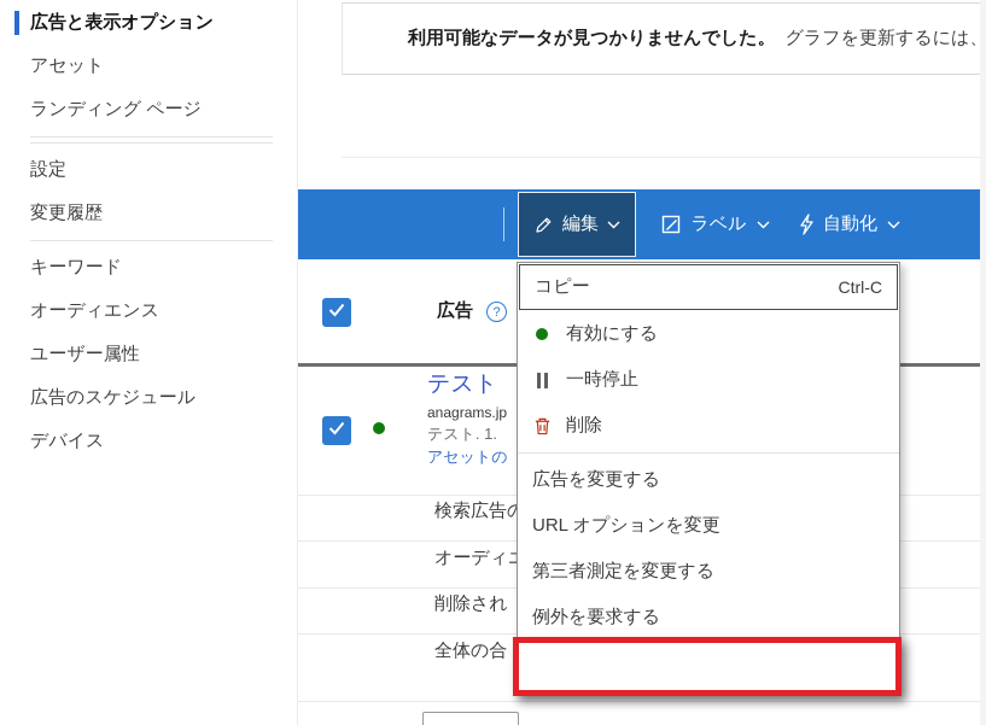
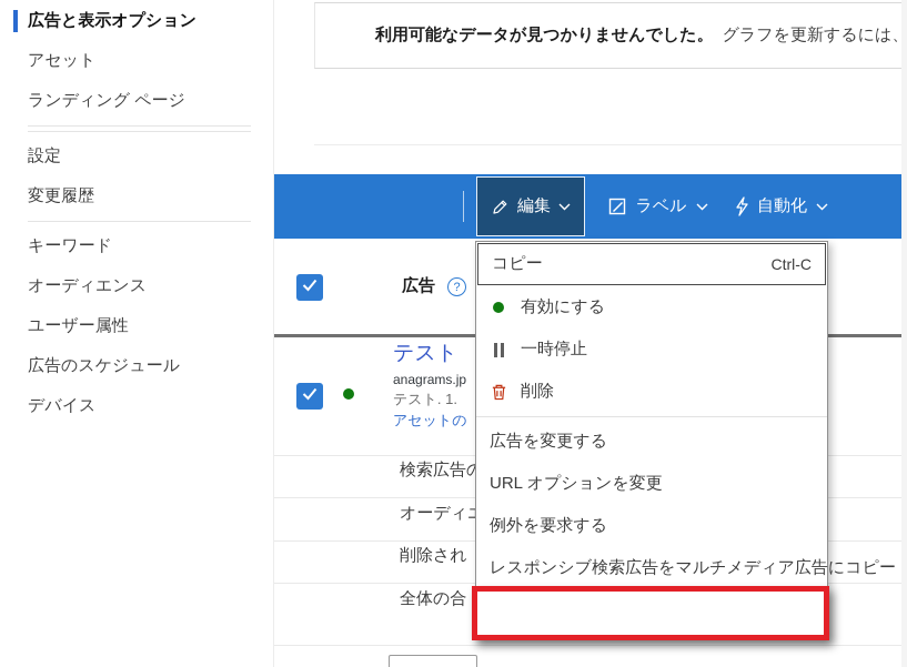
  広告と表示オプション
  アセット
  ランディング ページ
  設定
  変更履歴
  キーワード
  オーディエンス
  ユーザー属性
  広告のスケジュール
  デバイス
  利用可能なデータが見つかりませんでした。
  グラフを更新するには、
  編集
  ラベル
  自動化
  広告
  ?
  テスト
  anagrams.jp
  テスト. 1.
  アセットの
  検索広告
  オーディ
  削除され
  全体の合
  コピー
  Ctrl-C
  有効にする
  一時停止
  削除
  広告を変更する
  URL オプションを変更
- 第三者測定を変更する
  例外を要求する
+ レスポンシブ検索広告をマルチメディア広告にコピー
